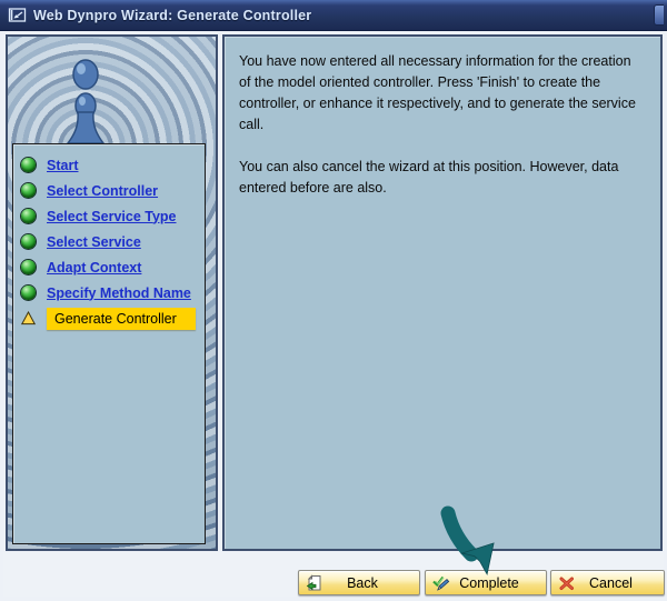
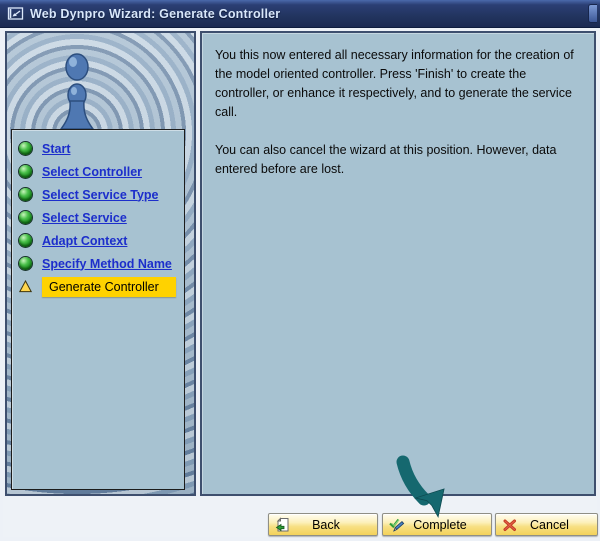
  Web Dynpro Wizard: Generate Controller
  Start
  Select Controller
  Select Service Type
  Select Service
  Adapt Context
  Specify Method Name
  Generate Controller
- You have now entered all necessary information for the creation of the model oriented controller. Press 'Finish' to create the controller, or enhance it respectively, and to generate the service call.
+ You this now entered all necessary information for the creation of the model oriented controller. Press 'Finish' to create the controller, or enhance it respectively, and to generate the service call.
- You can also cancel the wizard at this position. However, data entered before are also.
+ You can also cancel the wizard at this position. However, data entered before are lost.
  Back
  Complete
  Cancel
